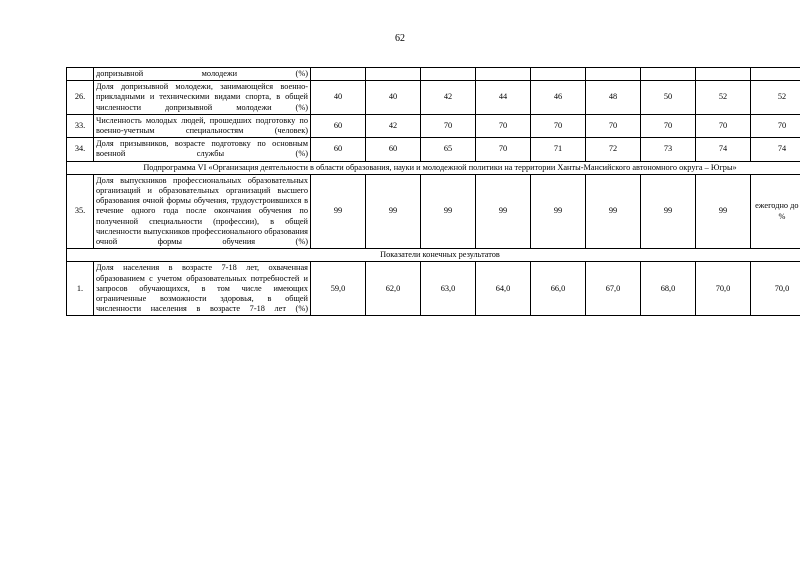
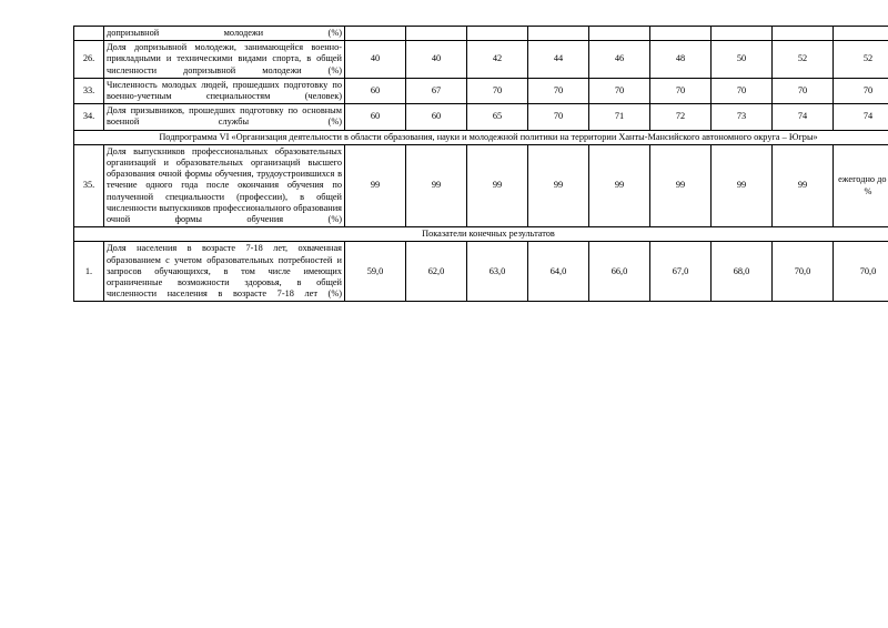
- 62
  	допризывной молодежи (%)
  26.	Доля допризывной молодежи, занимающейся военно-прикладными и техническими видами спорта, в общей численности допризывной молодежи (%)	40	40	42	44	46	48	50	52	52
- 33.	Численность молодых людей, прошедших подготовку по военно-учетным специальностям (человек)	60	42	70	70	70	70	70	70	70
+ 33.	Численность молодых людей, прошедших подготовку по военно-учетным специальностям (человек)	60	67	70	70	70	70	70	70	70
- 34.	Доля призывников, возрасте подготовку по основным военной службы (%)	60	60	65	70	71	72	73	74	74
+ 34.	Доля призывников, прошедших подготовку по основным военной службы (%)	60	60	65	70	71	72	73	74	74
  Подпрограмма VI «Организация деятельности в области образования, науки и молодежной политики на территории Ханты-Мансийского автономного округа – Югры»
  35.	Доля выпускников профессиональных образовательных организаций и образовательных организаций высшего образования очной формы обучения, трудоустроившихся в течение одного года после окончания обучения по полученной специальности (профессии), в общей численности выпускников профессионального образования очной формы обучения (%)	99	99	99	99	99	99	99	99	ежегодно до %
  Показатели конечных результатов
  1.	Доля населения в возрасте 7-18 лет, охваченная образованием с учетом образовательных потребностей и запросов обучающихся, в том числе имеющих ограниченные возможности здоровья, в общей численности населения в возрасте 7-18 лет (%)	59,0	62,0	63,0	64,0	66,0	67,0	68,0	70,0	70,0
